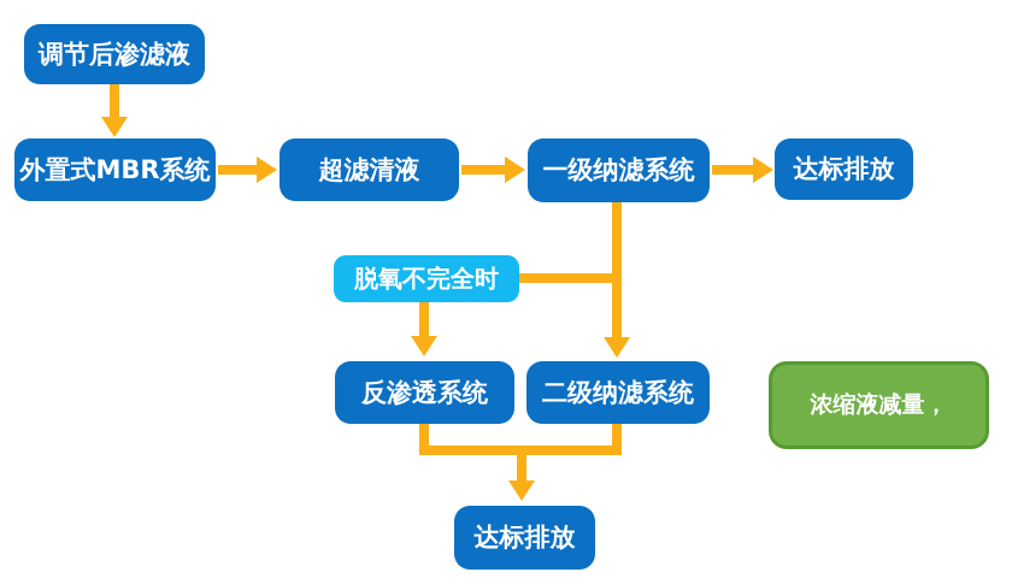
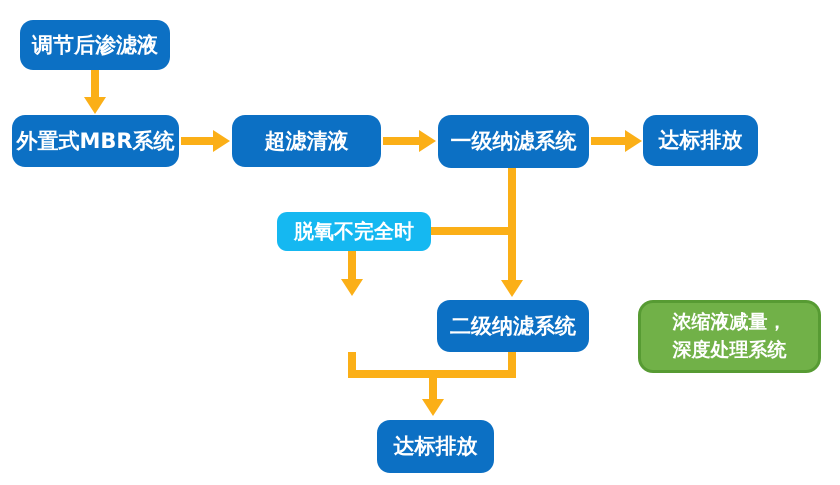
  调节后渗滤液
  外置式MBR系统
  超滤清液
  一级纳滤系统
  达标排放
  脱氧不完全时
- 反渗透系统
  二级纳滤系统
  达标排放
  浓缩液减量，
+ 深度处理系统
